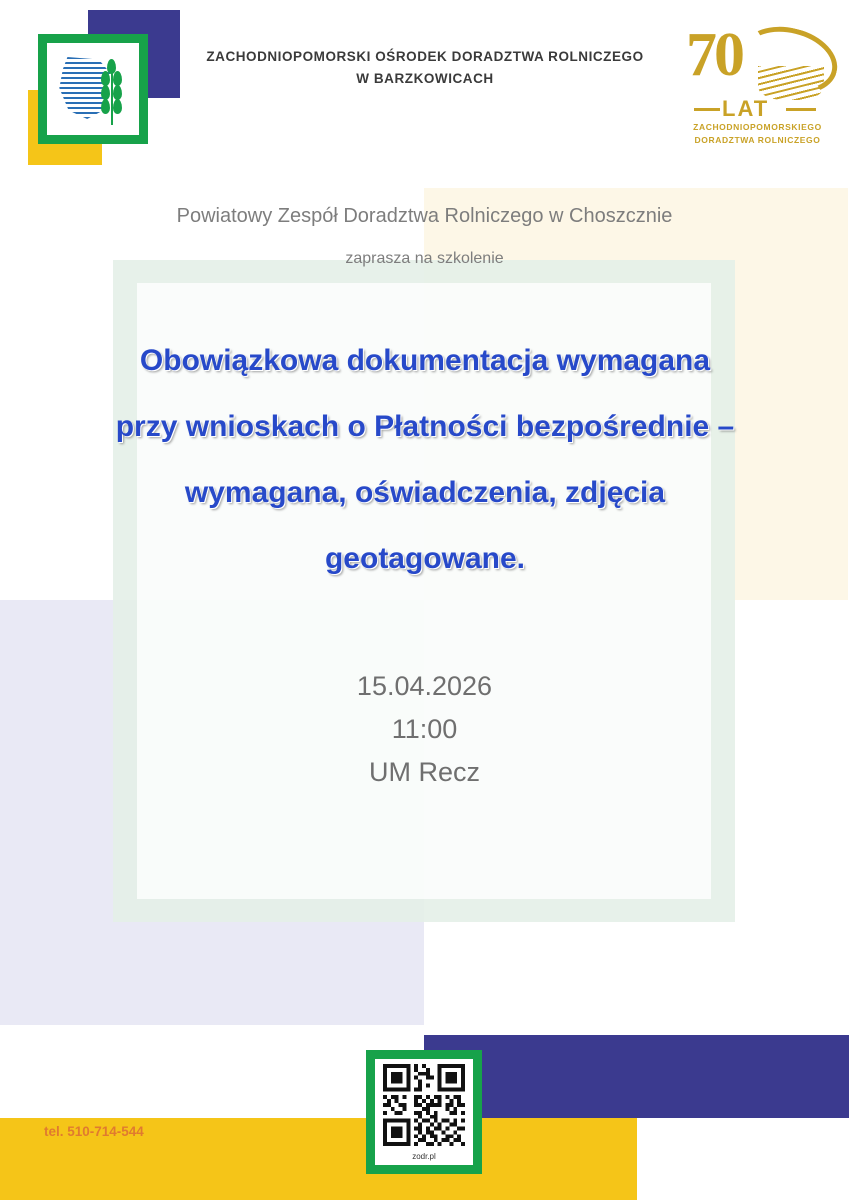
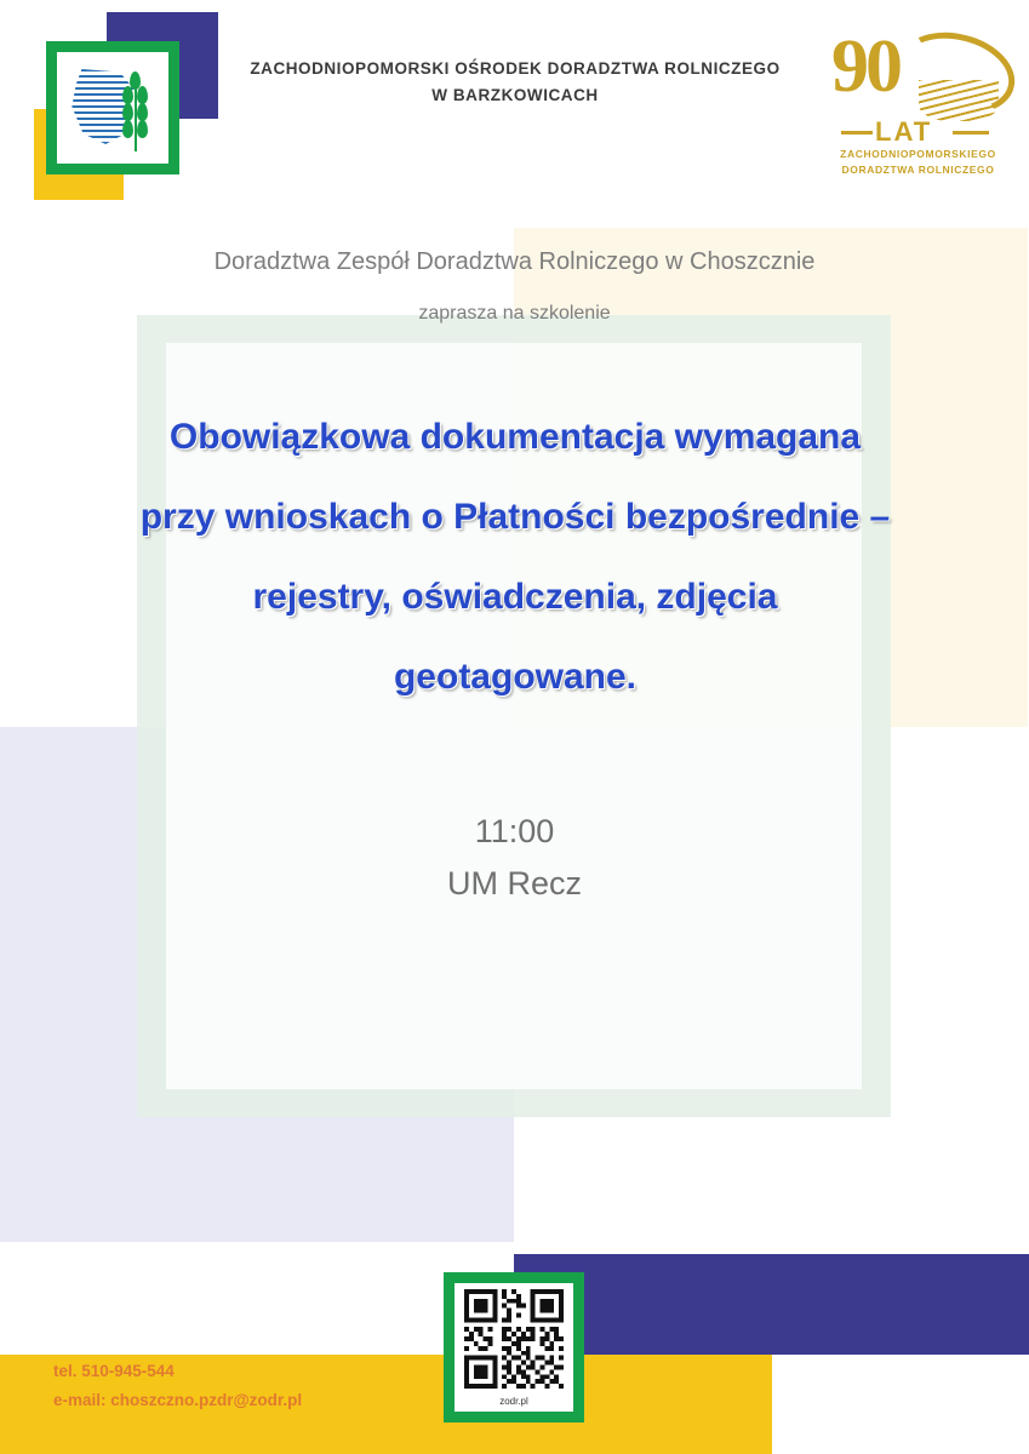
  ZACHODNIOPOMORSKI OŚRODEK DORADZTWA ROLNICZEGO
  W BARZKOWICACH
- 70
+ 90
  LAT
  ZACHODNIOPOMORSKIEGO
  DORADZTWA ROLNICZEGO
- Powiatowy Zespół Doradztwa Rolniczego w Choszcznie
+ Doradztwa Zespół Doradztwa Rolniczego w Choszcznie
  zaprasza na szkolenie
- Obowiązkowa dokumentacja wymagana przy wnioskach o Płatności bezpośrednie – wymagana, oświadczenia, zdjęcia geotagowane.
+ Obowiązkowa dokumentacja wymagana przy wnioskach o Płatności bezpośrednie – rejestry, oświadczenia, zdjęcia geotagowane.
- 15.04.2026
  11:00
  UM Recz
- tel. 510-714-544
+ tel. 510-945-544
+ e-mail: choszczno.pzdr@zodr.pl
  zodr.pl
